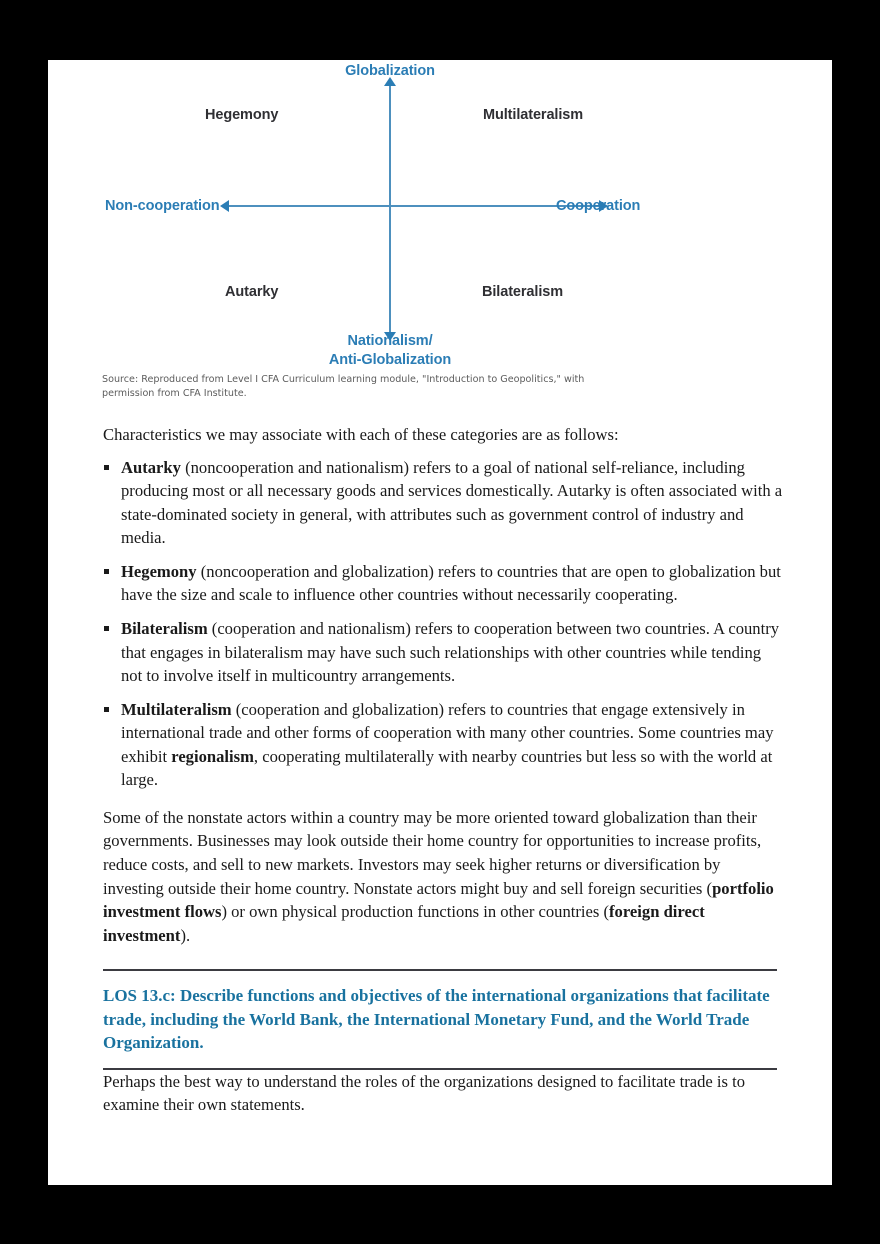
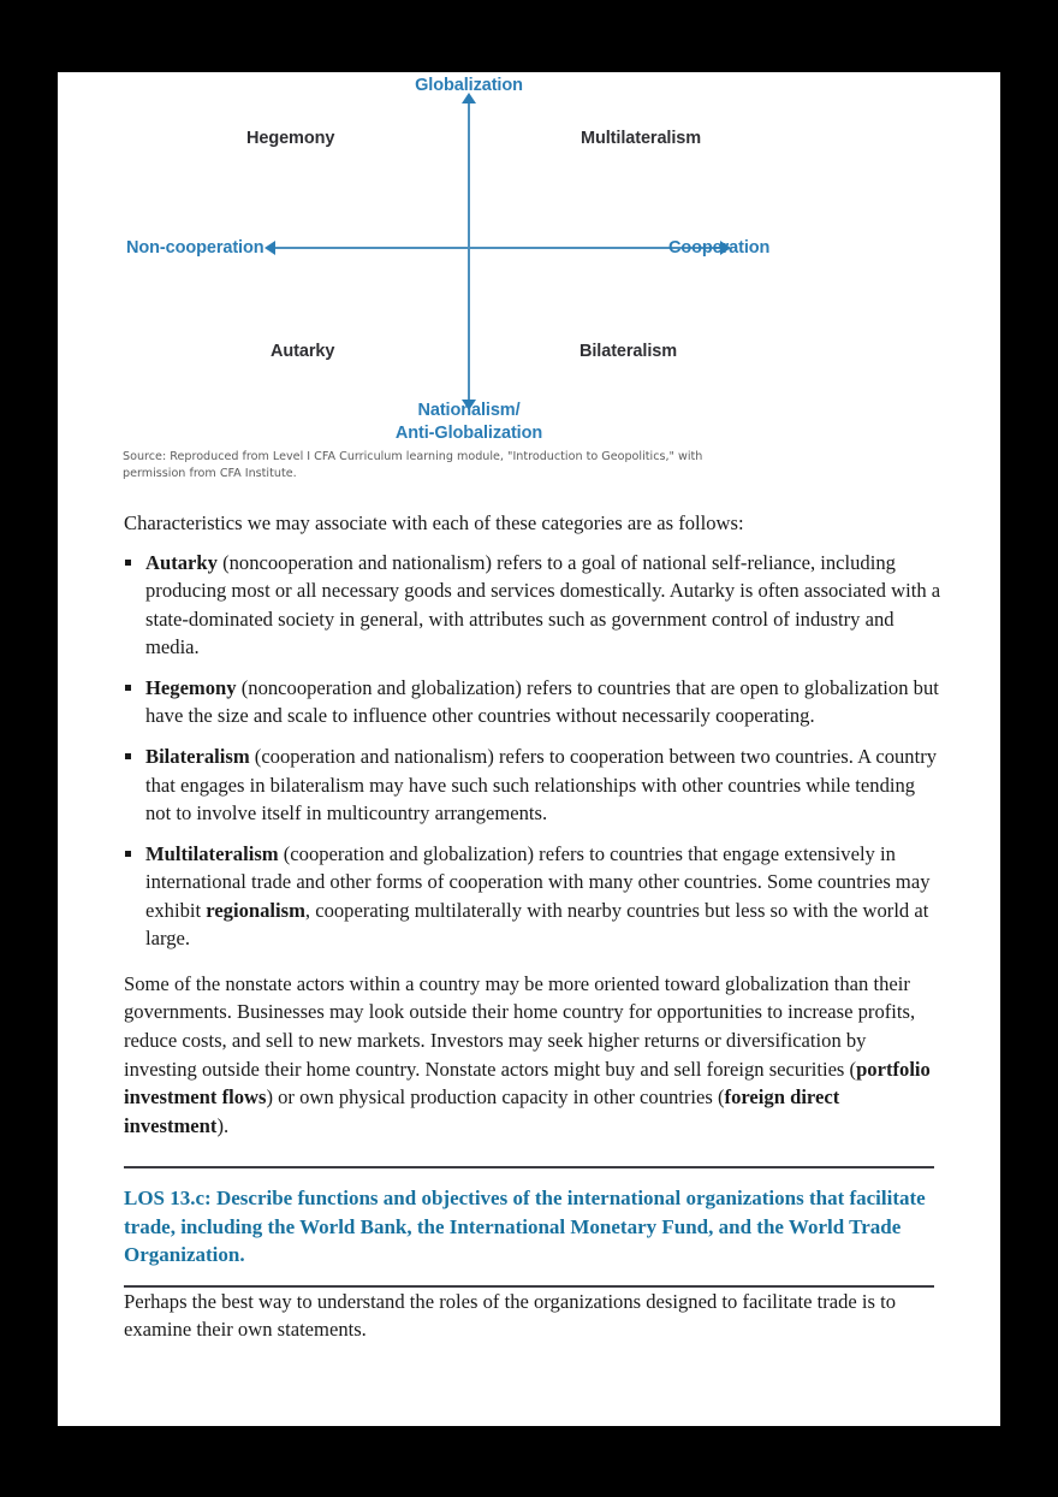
  Globalization
  Non-cooperation
  Cooperation
  Nationalism/
  Anti-Globalization
  Hegemony
  Multilateralism
  Autarky
  Bilateralism
  Source: Reproduced from Level I CFA Curriculum learning module, "Introduction to Geopolitics," with permission from CFA Institute.
  Characteristics we may associate with each of these categories are as follows:
  Autarky (noncooperation and nationalism) refers to a goal of national self-reliance, including producing most or all necessary goods and services domestically. Autarky is often associated with a state-dominated society in general, with attributes such as government control of industry and media.
  Hegemony (noncooperation and globalization) refers to countries that are open to globalization but have the size and scale to influence other countries without necessarily cooperating.
  Bilateralism (cooperation and nationalism) refers to cooperation between two countries. A country that engages in bilateralism may have such such relationships with other countries while tending not to involve itself in multicountry arrangements.
  Multilateralism (cooperation and globalization) refers to countries that engage extensively in international trade and other forms of cooperation with many other countries. Some countries may exhibit regionalism, cooperating multilaterally with nearby countries but less so with the world at large.
- Some of the nonstate actors within a country may be more oriented toward globalization than their governments. Businesses may look outside their home country for opportunities to increase profits, reduce costs, and sell to new markets. Investors may seek higher returns or diversification by investing outside their home country. Nonstate actors might buy and sell foreign securities (portfolio investment flows) or own physical production functions in other countries (foreign direct investment).
+ Some of the nonstate actors within a country may be more oriented toward globalization than their governments. Businesses may look outside their home country for opportunities to increase profits, reduce costs, and sell to new markets. Investors may seek higher returns or diversification by investing outside their home country. Nonstate actors might buy and sell foreign securities (portfolio investment flows) or own physical production capacity in other countries (foreign direct investment).
  LOS 13.c: Describe functions and objectives of the international organizations that facilitate trade, including the World Bank, the International Monetary Fund, and the World Trade Organization.
  Perhaps the best way to understand the roles of the organizations designed to facilitate trade is to examine their own statements.
